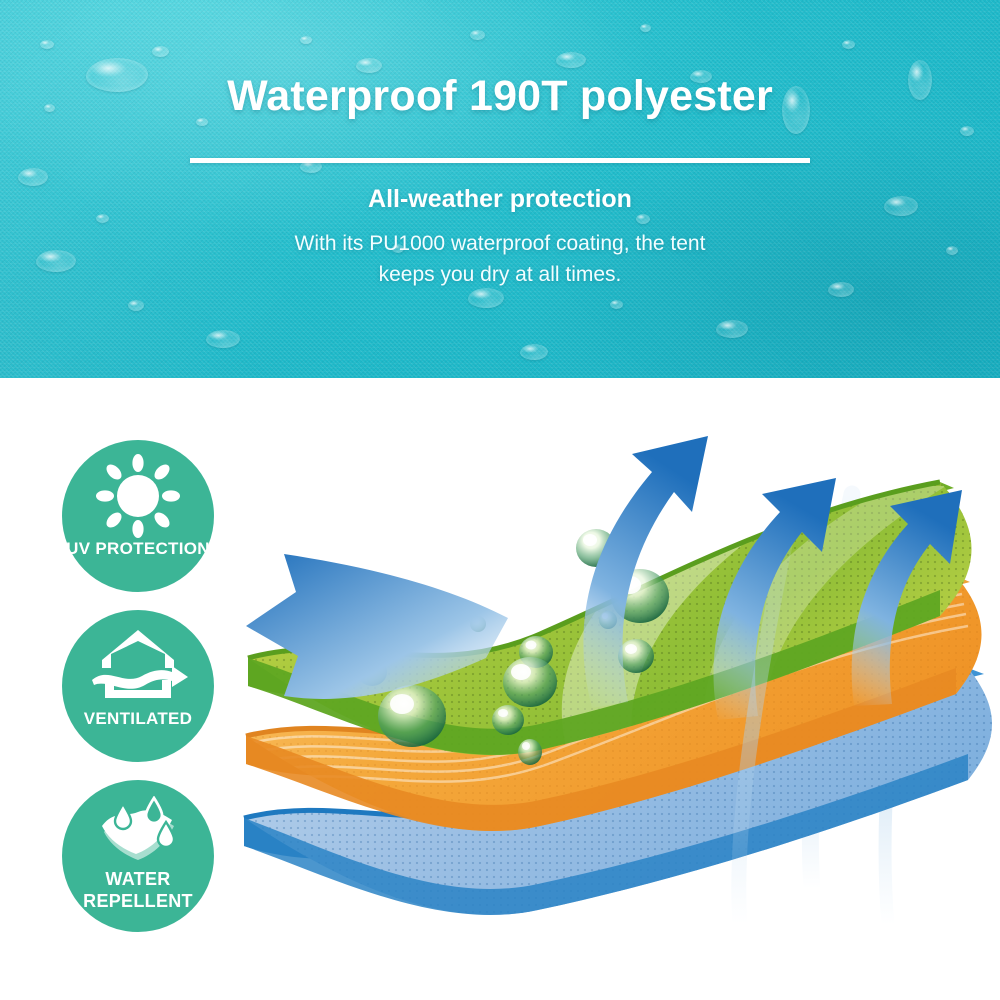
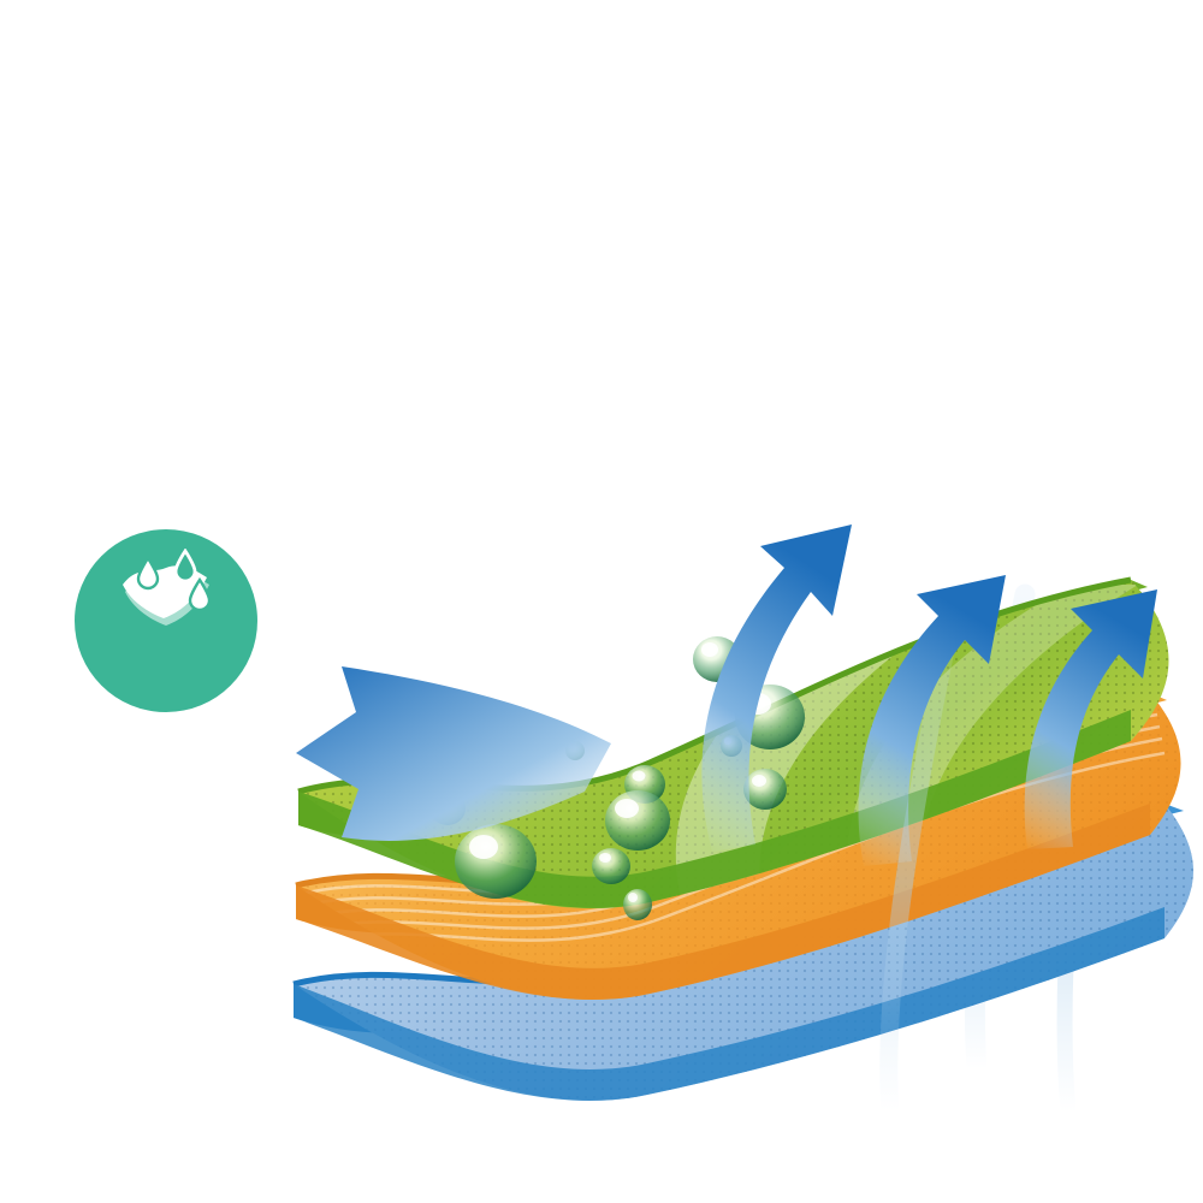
- Waterproof 190T polyester
- All-weather protection
- With its PU1000 waterproof coating, the tent
- keeps you dry at all times.
- UV PROTECTION
- VENTILATED
- WATER
- REPELLENT
